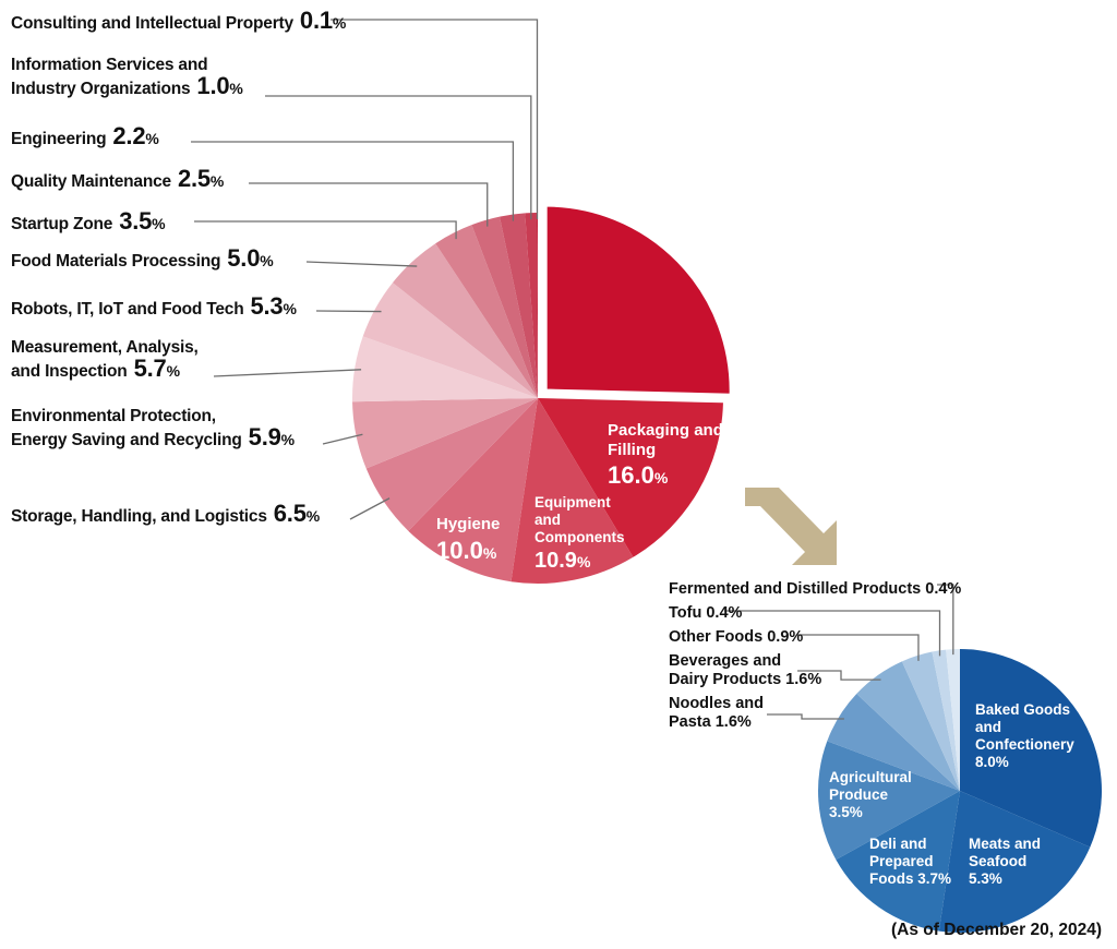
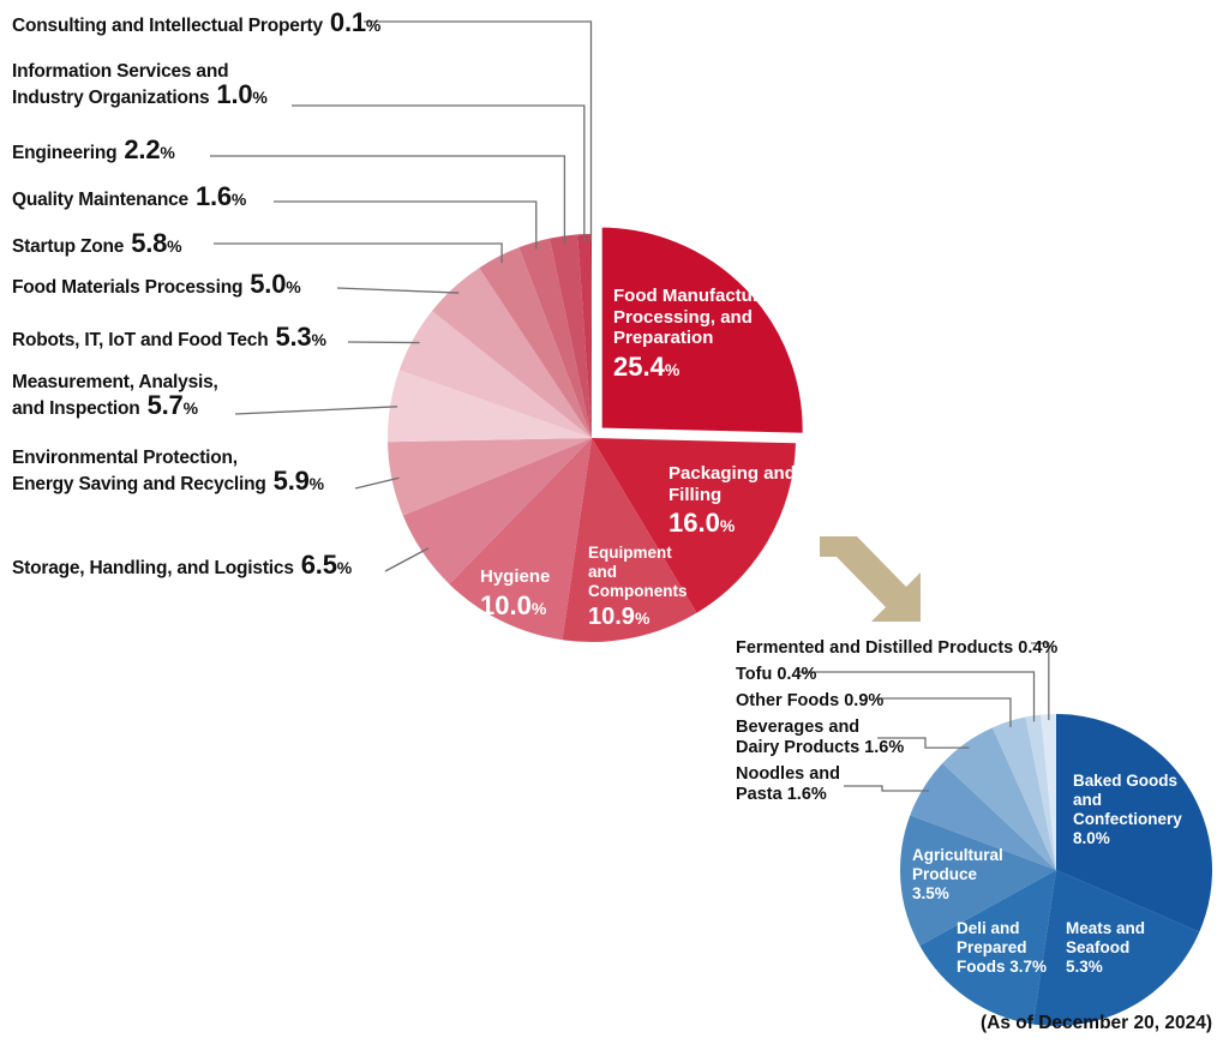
  Consulting and Intellectual Property
  0.1
  %
  Information Services and
  Industry Organizations
  1.0
  %
  Engineering
  2.2
  %
  Quality Maintenance
- 2.5
+ 1.6
  %
  Startup Zone
- 3.5
+ 5.8
  %
  Food Materials Processing
  5.0
  %
  Robots, IT, IoT and Food Tech
  5.3
  %
  Measurement, Analysis,
  and Inspection
  5.7
  %
  Environmental Protection,
  Energy Saving and Recycling
  5.9
  %
  Storage, Handling, and Logistics
  6.5
  %
+ Food Manufacturing,
+ Processing, and
+ Preparation
+ 25.4%
  Packaging and
  Filling
  16.0%
  Equipment
  and
  Components
  10.9%
  Hygiene
  10.0%
  Fermented and Distilled Products 0.4%
  Tofu 0.4%
  Other Foods 0.9%
  Beverages and
  Dairy Products 1.6%
  Noodles and
  Pasta 1.6%
  Baked Goods
  and
  Confectionery
  8.0%
  Meats and
  Seafood
  5.3%
  Deli and
  Prepared
  Foods 3.7%
  Agricultural
  Produce
  3.5%
  (As of December 20, 2024)
